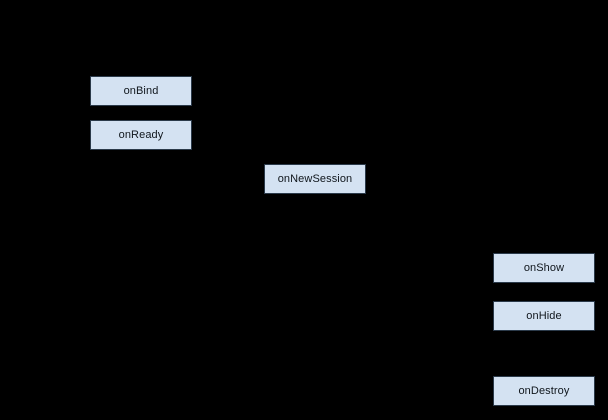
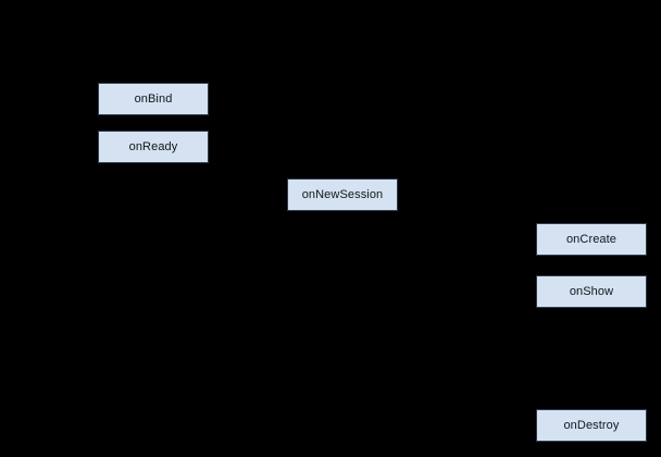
  onBind
  onReady
  onNewSession
+ onCreate
  onShow
- onHide
  onDestroy
